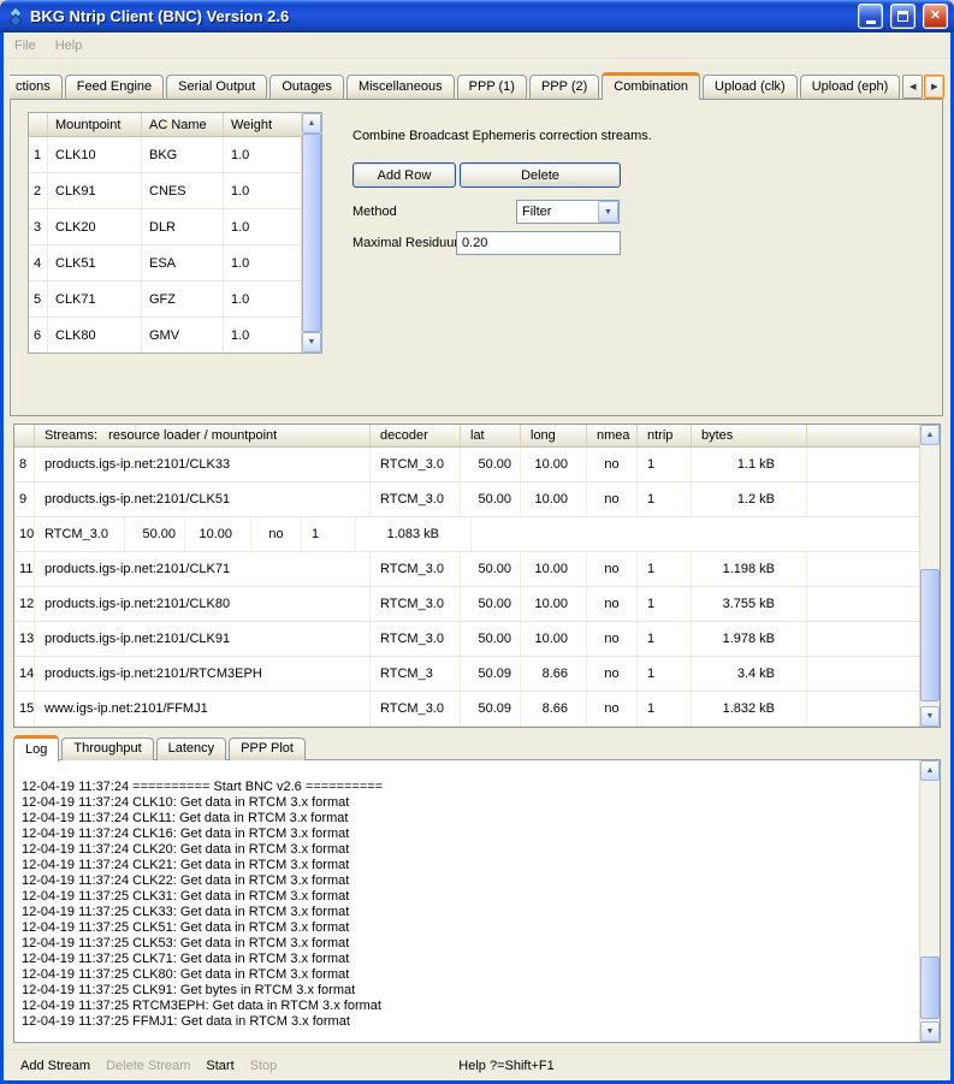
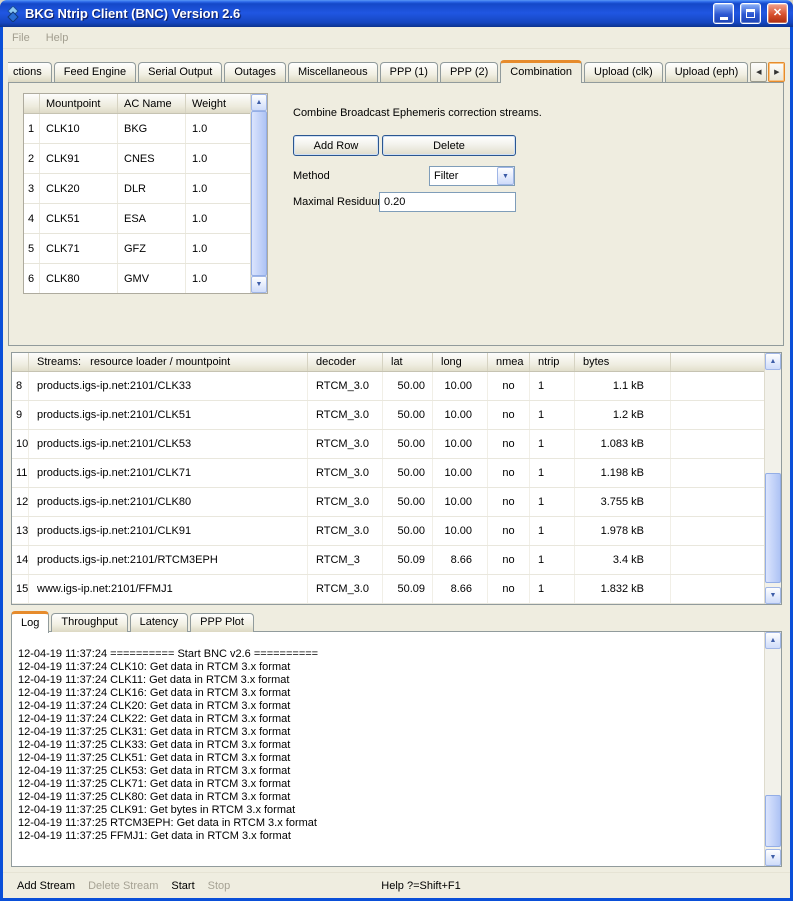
  BKG Ntrip Client (BNC) Version 2.6
  ✕
  File
  Help
  ctions
  Feed Engine
  Serial Output
  Outages
  Miscellaneous
  PPP (1)
  PPP (2)
  Combination
  Upload (clk)
  Upload (eph)
  Mountpoint
  AC Name
  Weight
  1
  CLK10
  BKG
  1.0
  2
  CLK91
  CNES
  1.0
  3
  CLK20
  DLR
  1.0
  4
  CLK51
  ESA
  1.0
  5
  CLK71
  GFZ
  1.0
  6
  CLK80
  GMV
  1.0
  Combine Broadcast Ephemeris correction streams.
  Add Row
  Delete
  Method
  Filter
  Maximal Residuu
  0.20
  Streams: resource loader / mountpoint
  decoder
  lat
  long
  nmea
  ntrip
  bytes
  8
  products.igs-ip.net:2101/CLK33
  RTCM_3.0
  50.00
  10.00
  no
  1
  1.1 kB
  9
  products.igs-ip.net:2101/CLK51
  RTCM_3.0
  50.00
  10.00
  no
  1
  1.2 kB
  10
+ products.igs-ip.net:2101/CLK53
  RTCM_3.0
  50.00
  10.00
  no
  1
  1.083 kB
  11
  products.igs-ip.net:2101/CLK71
  RTCM_3.0
  50.00
  10.00
  no
  1
  1.198 kB
  12
  products.igs-ip.net:2101/CLK80
  RTCM_3.0
  50.00
  10.00
  no
  1
  3.755 kB
  13
  products.igs-ip.net:2101/CLK91
  RTCM_3.0
  50.00
  10.00
  no
  1
  1.978 kB
  14
  products.igs-ip.net:2101/RTCM3EPH
  RTCM_3
  50.09
  8.66
  no
  1
  3.4 kB
  15
  www.igs-ip.net:2101/FFMJ1
  RTCM_3.0
  50.09
  8.66
  no
  1
  1.832 kB
  Log
  Throughput
  Latency
  PPP Plot
  12-04-19 11:37:24 ========== Start BNC v2.6 ==========
  12-04-19 11:37:24 CLK10: Get data in RTCM 3.x format
  12-04-19 11:37:24 CLK11: Get data in RTCM 3.x format
  12-04-19 11:37:24 CLK16: Get data in RTCM 3.x format
  12-04-19 11:37:24 CLK20: Get data in RTCM 3.x format
- 12-04-19 11:37:24 CLK21: Get data in RTCM 3.x format
  12-04-19 11:37:24 CLK22: Get data in RTCM 3.x format
  12-04-19 11:37:25 CLK31: Get data in RTCM 3.x format
  12-04-19 11:37:25 CLK33: Get data in RTCM 3.x format
  12-04-19 11:37:25 CLK51: Get data in RTCM 3.x format
  12-04-19 11:37:25 CLK53: Get data in RTCM 3.x format
  12-04-19 11:37:25 CLK71: Get data in RTCM 3.x format
  12-04-19 11:37:25 CLK80: Get data in RTCM 3.x format
  12-04-19 11:37:25 CLK91: Get bytes in RTCM 3.x format
  12-04-19 11:37:25 RTCM3EPH: Get data in RTCM 3.x format
  12-04-19 11:37:25 FFMJ1: Get data in RTCM 3.x format
  Add Stream
  Delete Stream
  Start
  Stop
  Help ?=Shift+F1
